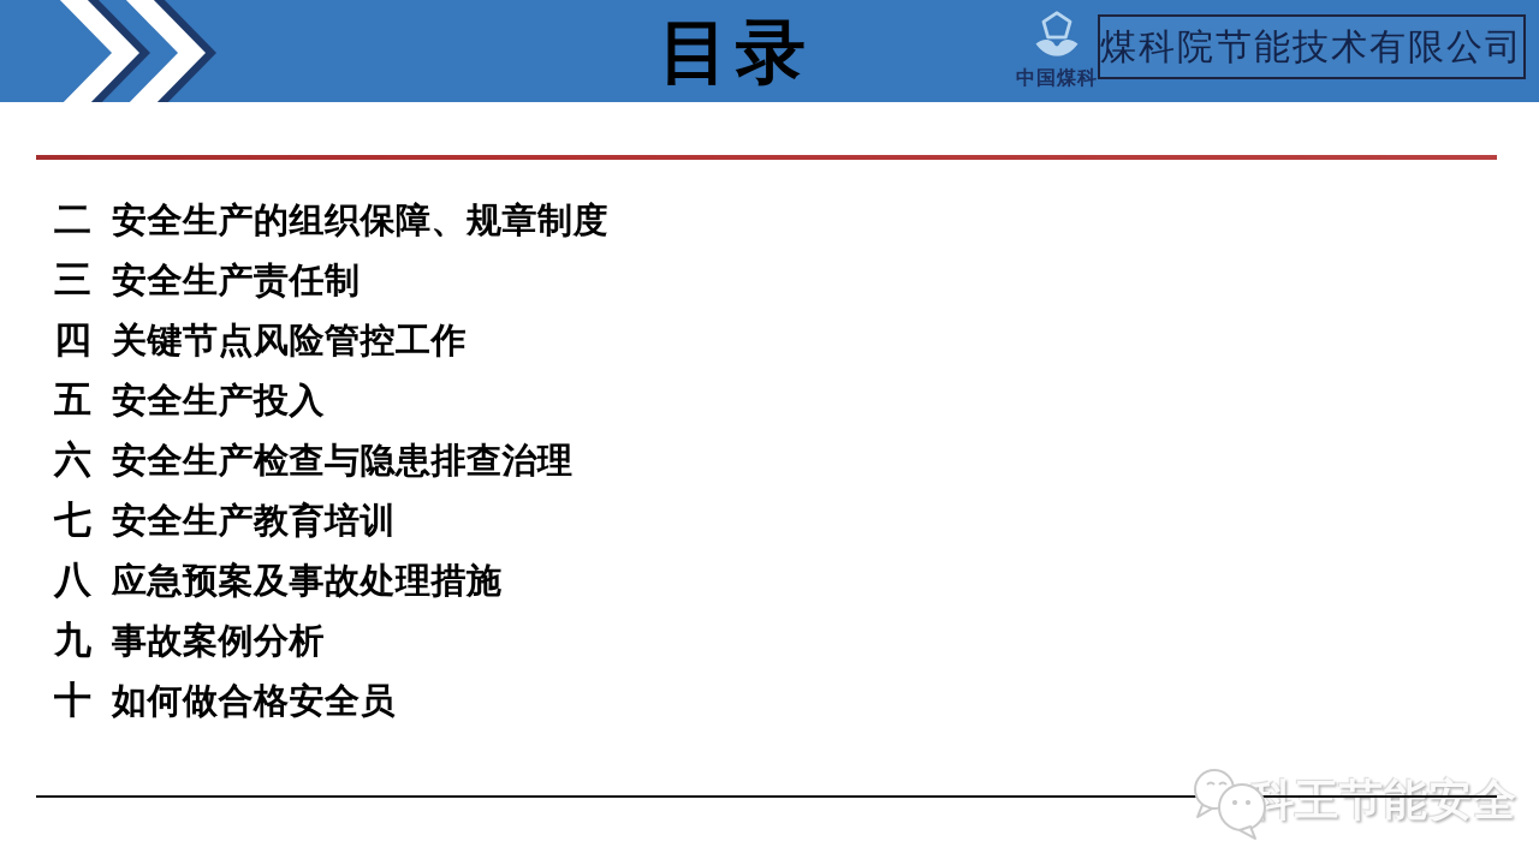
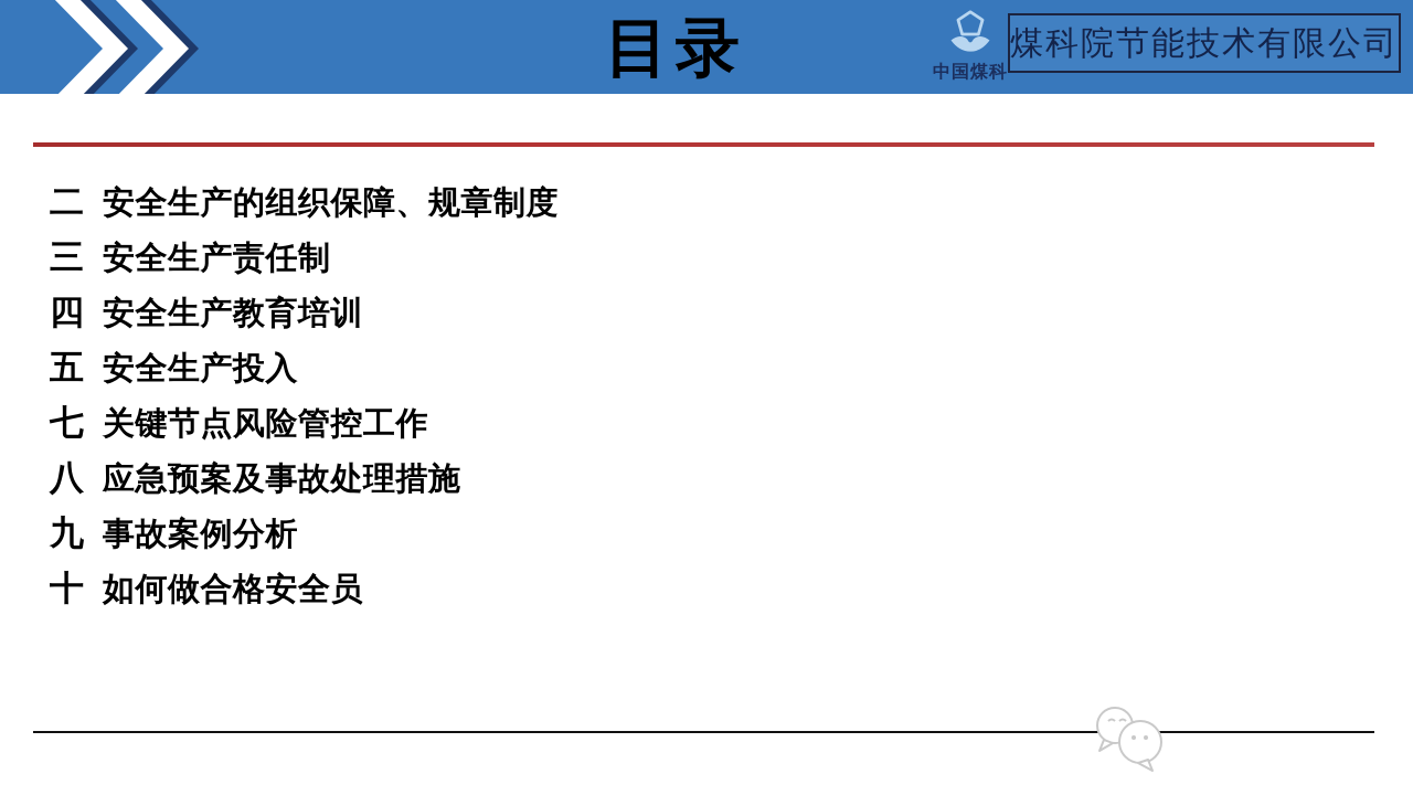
  目录
  中国煤科
  煤科院节能技术有限公司
  二
  安全生产的组织保障、规章制度
  三
  安全生产责任制
  四
- 关键节点风险管控工作
+ 安全生产教育培训
  五
  安全生产投入
- 六
- 安全生产检查与隐患排查治理
  七
- 安全生产教育培训
+ 关键节点风险管控工作
  八
  应急预案及事故处理措施
  九
  事故案例分析
  十
  如何做合格安全员
- 科王节能安全
